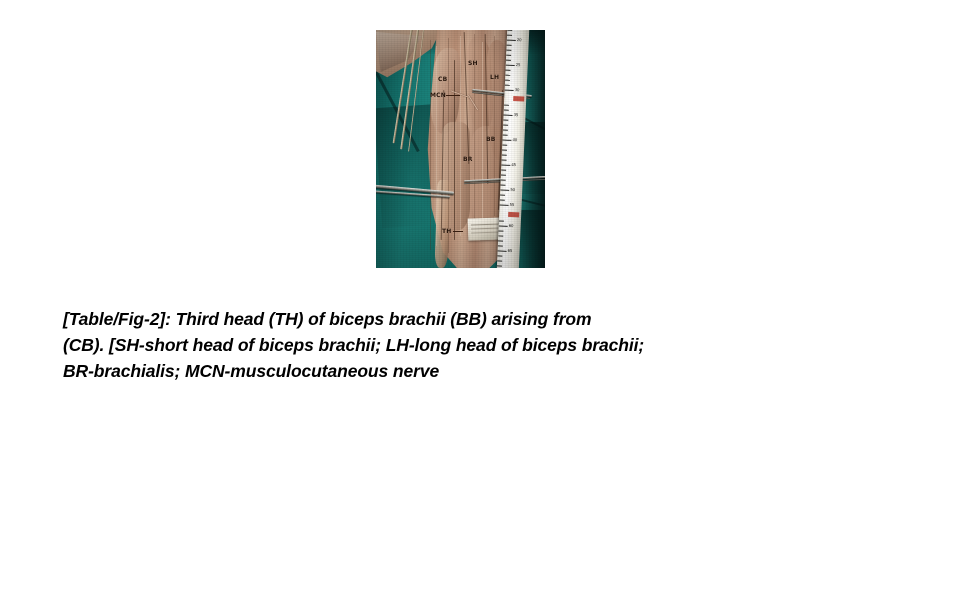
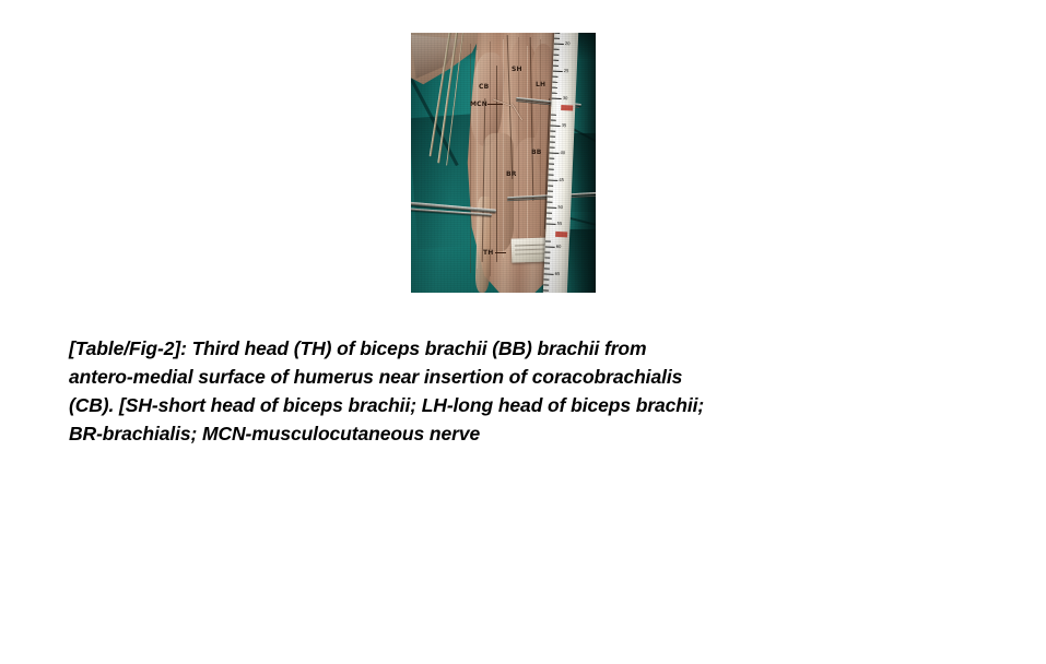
- [Table/Fig-2]: Third head (TH) of biceps brachii (BB) arising from
+ [Table/Fig-2]: Third head (TH) of biceps brachii (BB) brachii from
+ antero-medial surface of humerus near insertion of coracobrachialis
  (CB). [SH-short head of biceps brachii; LH-long head of biceps brachii;
  BR-brachialis; MCN-musculocutaneous nerve
